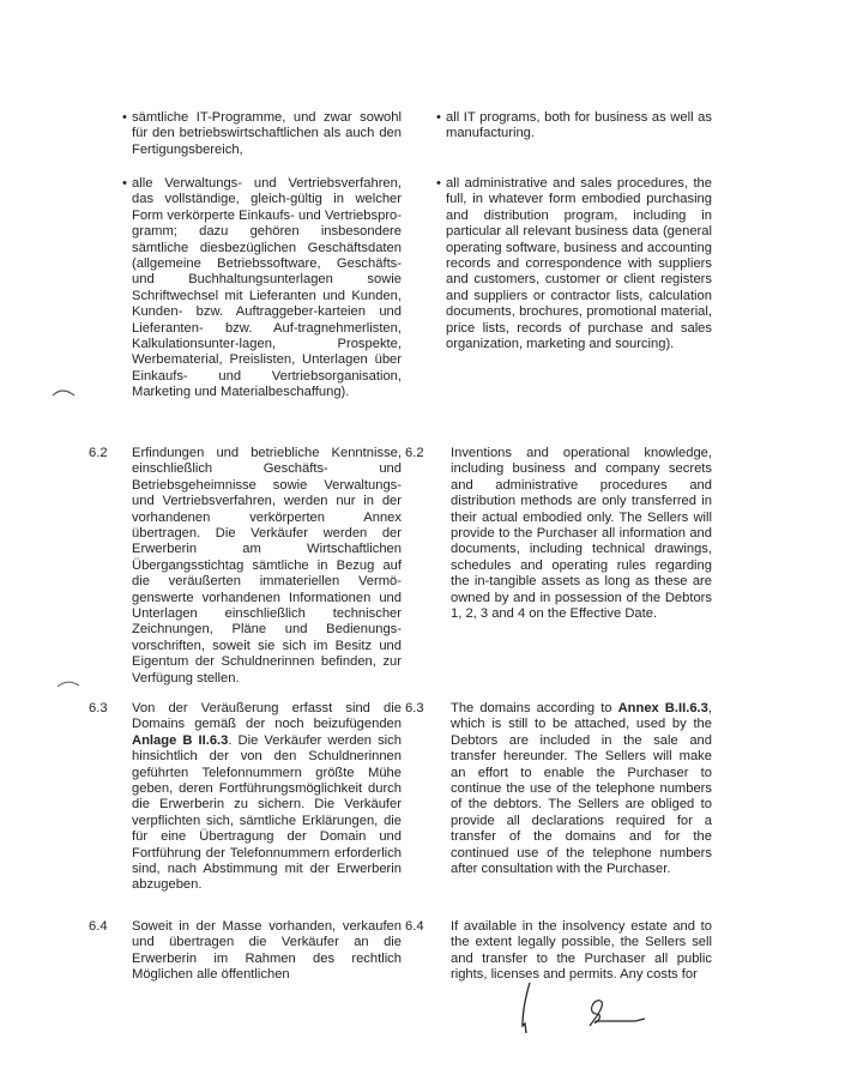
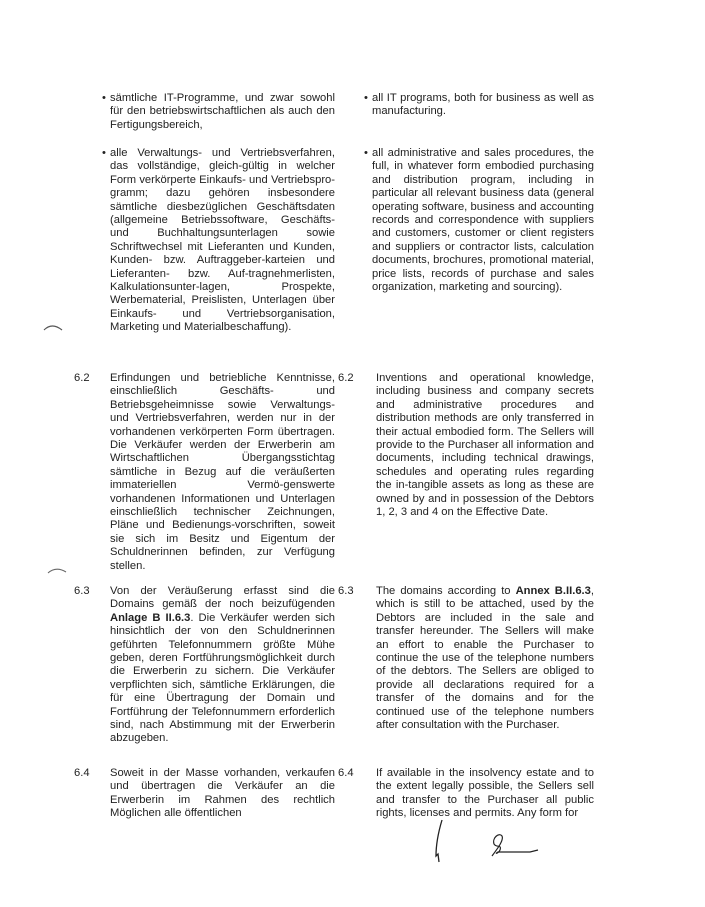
  •
  sämtliche IT-Programme, und zwar sowohl für den betriebswirtschaftlichen als auch den Fertigungsbereich,
  •
  all IT programs, both for business as well as manufacturing.
  •
  alle Verwaltungs- und Vertriebsverfahren, das vollständige, gleich-gültig in welcher Form verkörperte Einkaufs- und Vertriebspro-gramm; dazu gehören insbesondere sämtliche diesbezüglichen Geschäftsdaten (allgemeine Betriebssoftware, Geschäfts- und Buchhaltungsunterlagen sowie Schriftwechsel mit Lieferanten und Kunden, Kunden- bzw. Auftraggeber-karteien und Lieferanten- bzw. Auf-tragnehmerlisten, Kalkulationsunter-lagen, Prospekte, Werbematerial, Preislisten, Unterlagen über Einkaufs- und Vertriebsorganisation, Marketing und Materialbeschaffung).
  •
  all administrative and sales procedures, the full, in whatever form embodied purchasing and distribution program, including in particular all relevant business data (general operating software, business and accounting records and correspondence with suppliers and customers, customer or client registers and suppliers or contractor lists, calculation documents, brochures, promotional material, price lists, records of purchase and sales organization, marketing and sourcing).
  6.2
- Erfindungen und betriebliche Kenntnisse, einschließlich Geschäfts- und Betriebsgeheimnisse sowie Verwaltungs- und Vertriebsverfahren, werden nur in der vorhandenen verkörperten Annex übertragen. Die Verkäufer werden der Erwerberin am Wirtschaftlichen Übergangsstichtag sämtliche in Bezug auf die veräußerten immateriellen Vermö-genswerte vorhandenen Informationen und Unterlagen einschließlich technischer Zeichnungen, Pläne und Bedienungs-vorschriften, soweit sie sich im Besitz und Eigentum der Schuldnerinnen befinden, zur Verfügung stellen.
+ Erfindungen und betriebliche Kenntnisse, einschließlich Geschäfts- und Betriebsgeheimnisse sowie Verwaltungs- und Vertriebsverfahren, werden nur in der vorhandenen verkörperten Form übertragen. Die Verkäufer werden der Erwerberin am Wirtschaftlichen Übergangsstichtag sämtliche in Bezug auf die veräußerten immateriellen Vermö-genswerte vorhandenen Informationen und Unterlagen einschließlich technischer Zeichnungen, Pläne und Bedienungs-vorschriften, soweit sie sich im Besitz und Eigentum der Schuldnerinnen befinden, zur Verfügung stellen.
  6.2
- Inventions and operational knowledge, including business and company secrets and administrative procedures and distribution methods are only transferred in their actual embodied only. The Sellers will provide to the Purchaser all information and documents, including technical drawings, schedules and operating rules regarding the in-tangible assets as long as these are owned by and in possession of the Debtors 1, 2, 3 and 4 on the Effective Date.
+ Inventions and operational knowledge, including business and company secrets and administrative procedures and distribution methods are only transferred in their actual embodied form. The Sellers will provide to the Purchaser all information and documents, including technical drawings, schedules and operating rules regarding the in-tangible assets as long as these are owned by and in possession of the Debtors 1, 2, 3 and 4 on the Effective Date.
  6.3
  Von der Veräußerung erfasst sind die Domains gemäß der noch beizufügenden Anlage B II.6.3. Die Verkäufer werden sich hinsichtlich der von den Schuldnerinnen geführten Telefonnummern größte Mühe geben, deren Fortführungsmöglichkeit durch die Erwerberin zu sichern. Die Verkäufer verpflichten sich, sämtliche Erklärungen, die für eine Übertragung der Domain und Fortführung der Telefonnummern erforderlich sind, nach Abstimmung mit der Erwerberin abzugeben.
  6.3
  The domains according to Annex B.II.6.3, which is still to be attached, used by the Debtors are included in the sale and transfer hereunder. The Sellers will make an effort to enable the Purchaser to continue the use of the telephone numbers of the debtors. The Sellers are obliged to provide all declarations required for a transfer of the domains and for the continued use of the telephone numbers after consultation with the Purchaser.
  6.4
  Soweit in der Masse vorhanden, verkaufen und übertragen die Verkäufer an die Erwerberin im Rahmen des rechtlich Möglichen alle öffentlichen
  6.4
- If available in the insolvency estate and to the extent legally possible, the Sellers sell and transfer to the Purchaser all public rights, licenses and permits. Any costs for
+ If available in the insolvency estate and to the extent legally possible, the Sellers sell and transfer to the Purchaser all public rights, licenses and permits. Any form for
